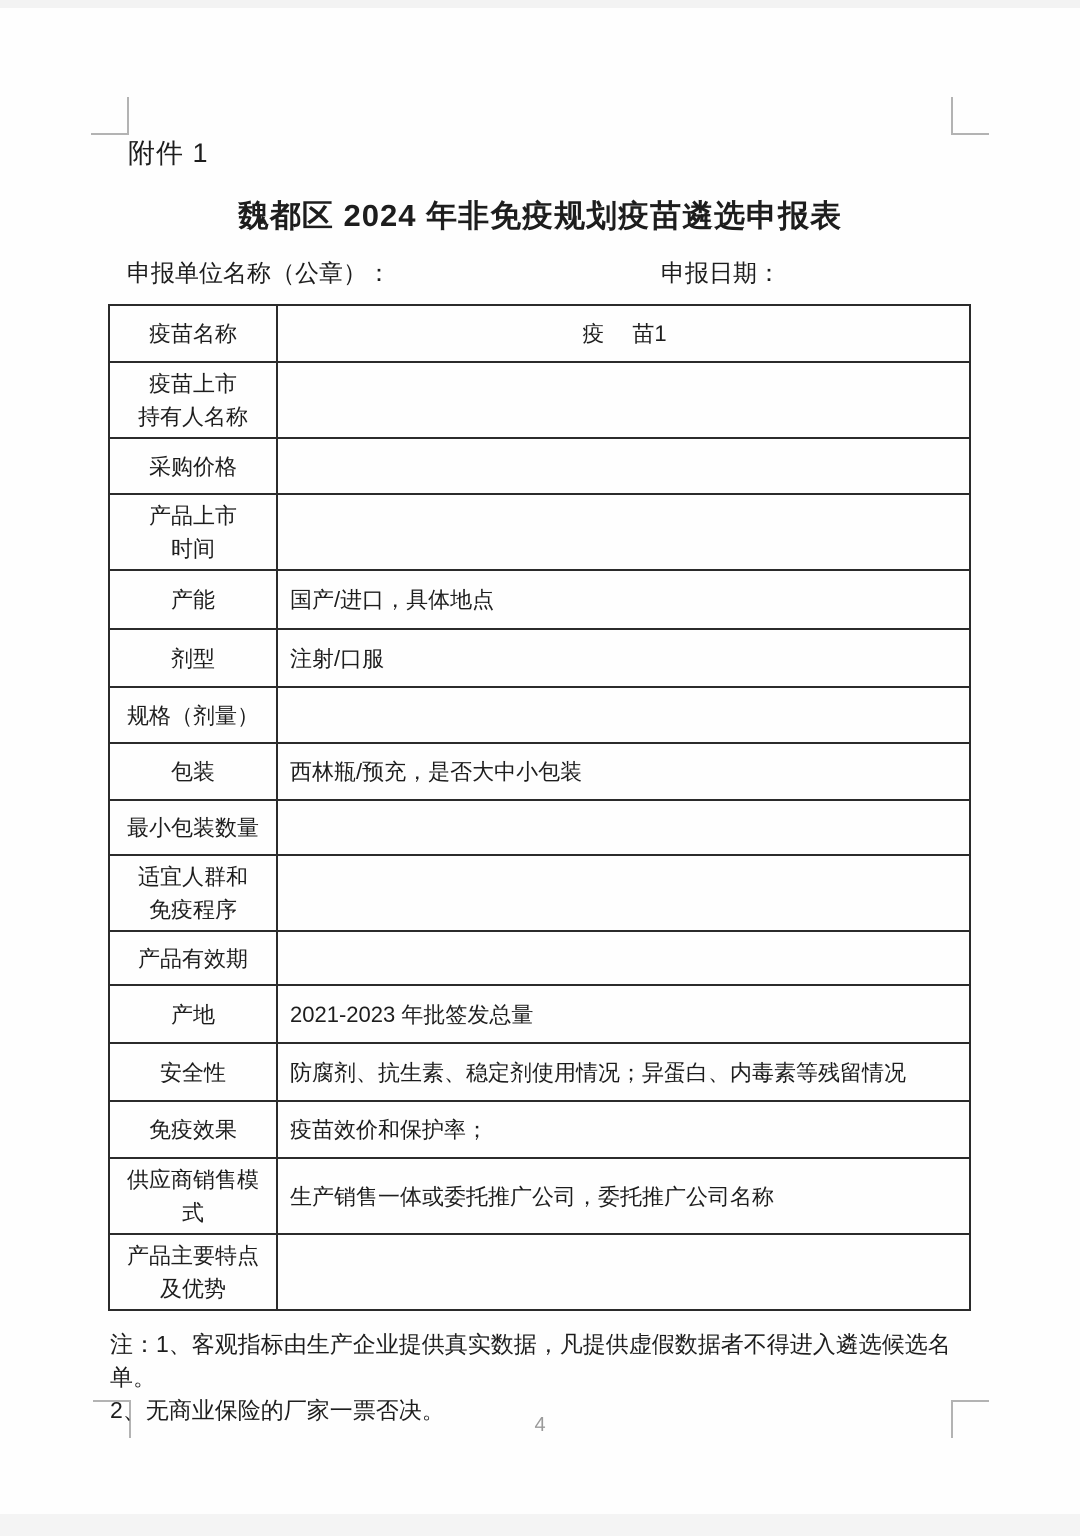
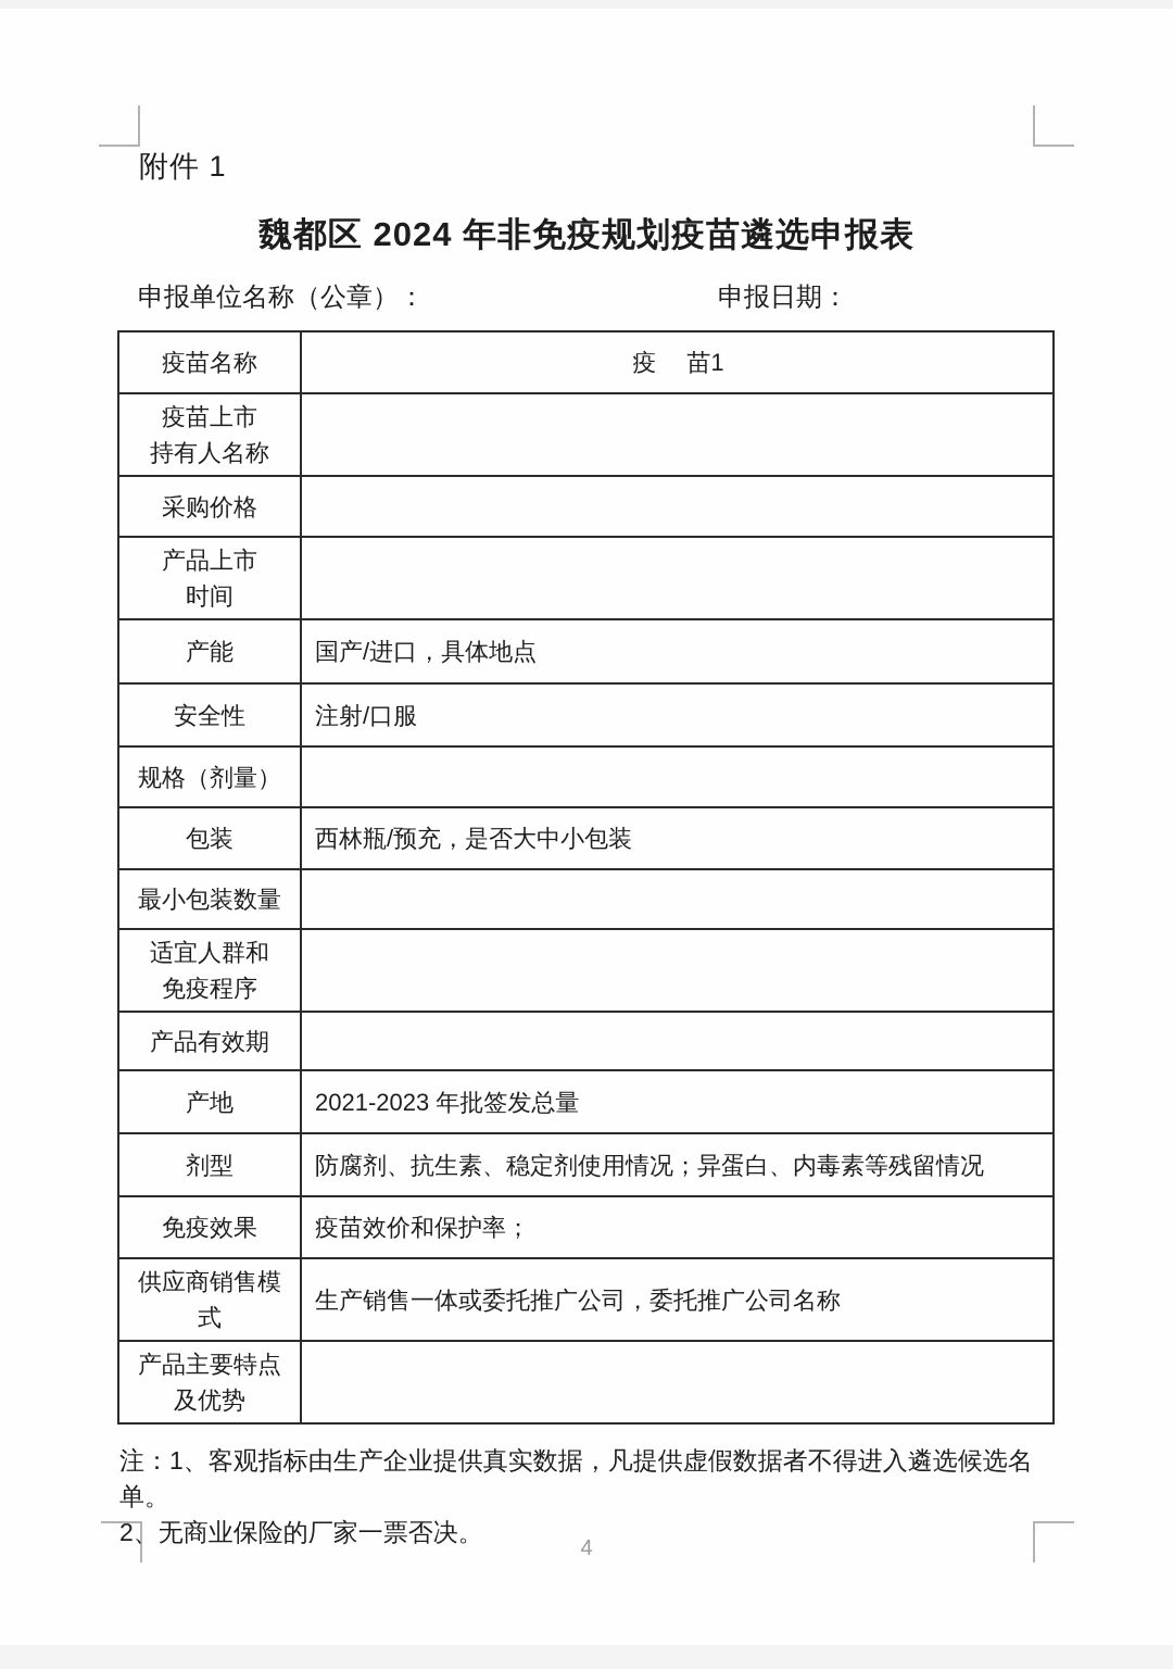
  附件 1
  魏都区 2024 年非免疫规划疫苗遴选申报表
  申报单位名称（公章）：
  申报日期：
  疫苗名称	疫 苗1
  疫苗上市 持有人名称
  采购价格
  产品上市 时间
  产能	国产/进口，具体地点
- 剂型	注射/口服
+ 安全性	注射/口服
  规格（剂量）
  包装	西林瓶/预充，是否大中小包装
  最小包装数量
  适宜人群和 免疫程序
  产品有效期
  产地	2021-2023 年批签发总量
- 安全性	防腐剂、抗生素、稳定剂使用情况；异蛋白、内毒素等残留情况
+ 剂型	防腐剂、抗生素、稳定剂使用情况；异蛋白、内毒素等残留情况
  免疫效果	疫苗效价和保护率；
  供应商销售模 式	生产销售一体或委托推广公司，委托推广公司名称
  产品主要特点 及优势
  注：1、客观指标由生产企业提供真实数据，凡提供虚假数据者不得进入遴选候选名单。
  2、无商业保险的厂家一票否决。
  4
